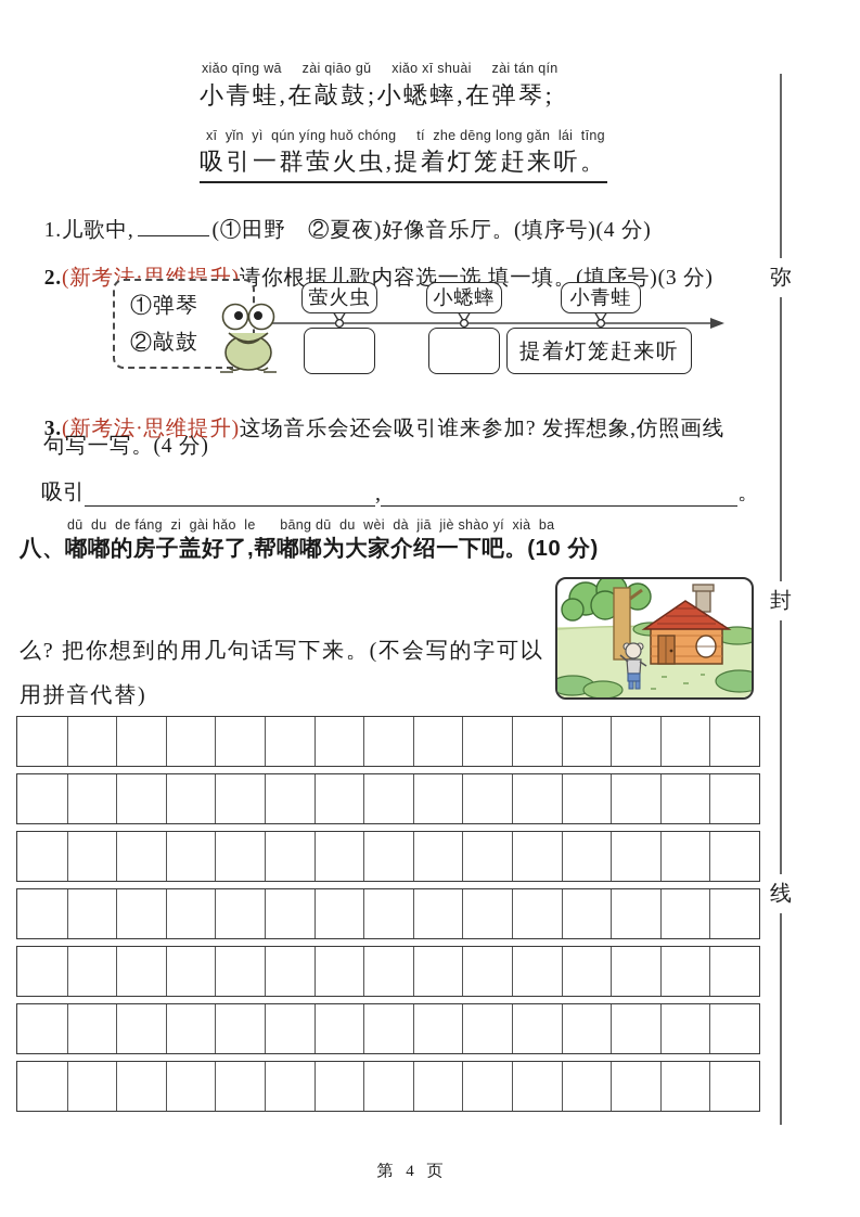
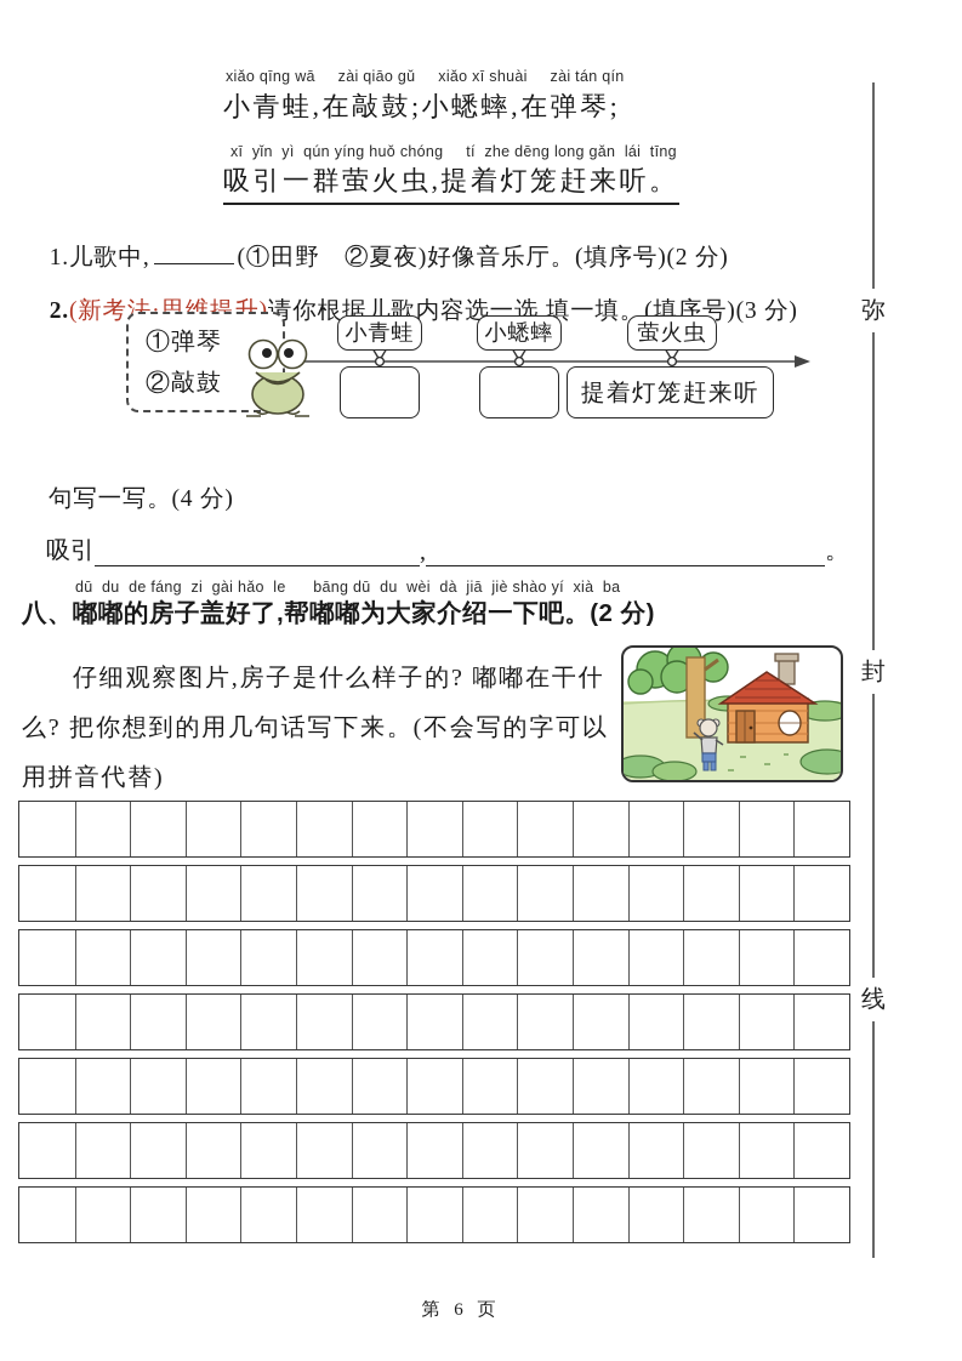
  xiǎo qīng wā zài qiāo gǔ xiǎo xī shuài zài tán qín
  小青蛙,在敲鼓;小蟋蟀,在弹琴;
  xī yǐn yì qún yíng huǒ chóng tí zhe dēng long gǎn lái tīng
  吸引一群萤火虫,提着灯笼赶来听。
- 1.儿歌中, (①田野 ②夏夜)好像音乐厅。(填序号)(4 分)
+ 1.儿歌中, (①田野 ②夏夜)好像音乐厅。(填序号)(2 分)
  2.(新考 请你根据儿歌内容选一选,填一填。(填序号)(3 分)
  ①弹琴
  ②敲鼓
- 萤火虫
+ 小青蛙
  小蟋蟀
- 小青蛙
+ 萤火虫
  提着灯笼赶来听
- 3.(新考法·思维提升)这场音乐会还会吸引谁来参加? 发挥想象,仿照画线
  句写一写。(4 分)
  吸引
  ,
  。
  dū du de fáng zi gài hǎo le bāng dū du wèi dà jiā jiè shào yí xià ba
- 八、嘟嘟的房子盖好了,帮嘟嘟为大家介绍一下吧。(10 分)
+ 八、嘟嘟的房子盖好了,帮嘟嘟为大家介绍一下吧。(2 分)
+ 仔细观察图片,房子是什么样子的? 嘟嘟在干什
  么? 把你想到的用几句话写下来。(不会写的字可以
  用拼音代替)
  弥
  封
  线
- 第 4 页
+ 第 6 页
